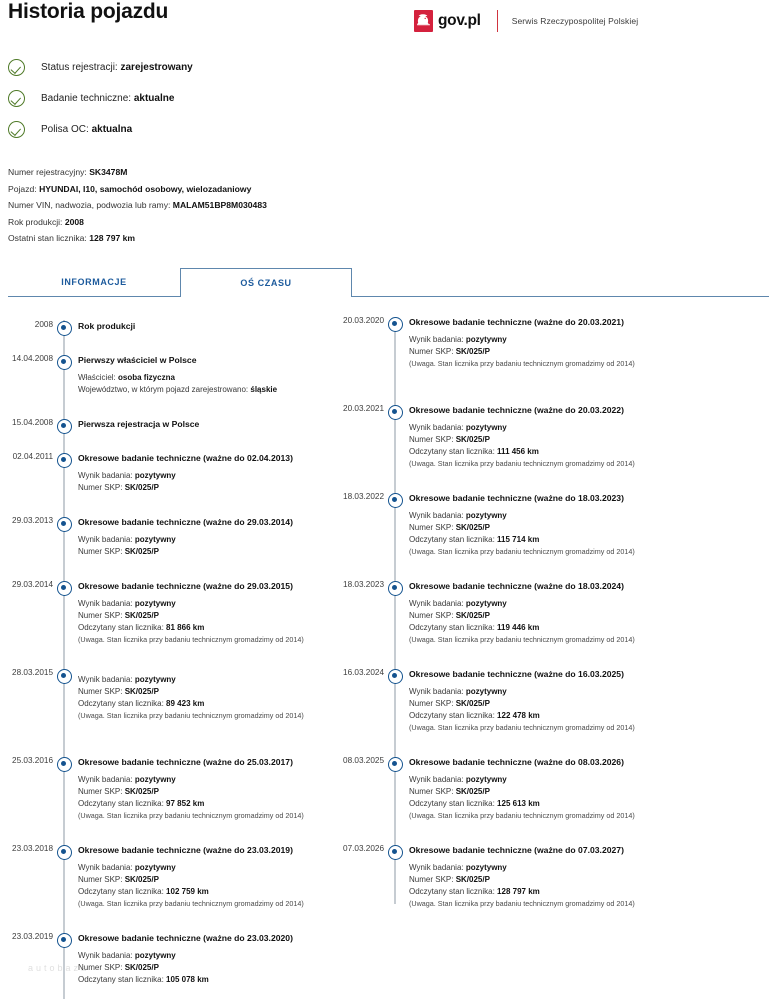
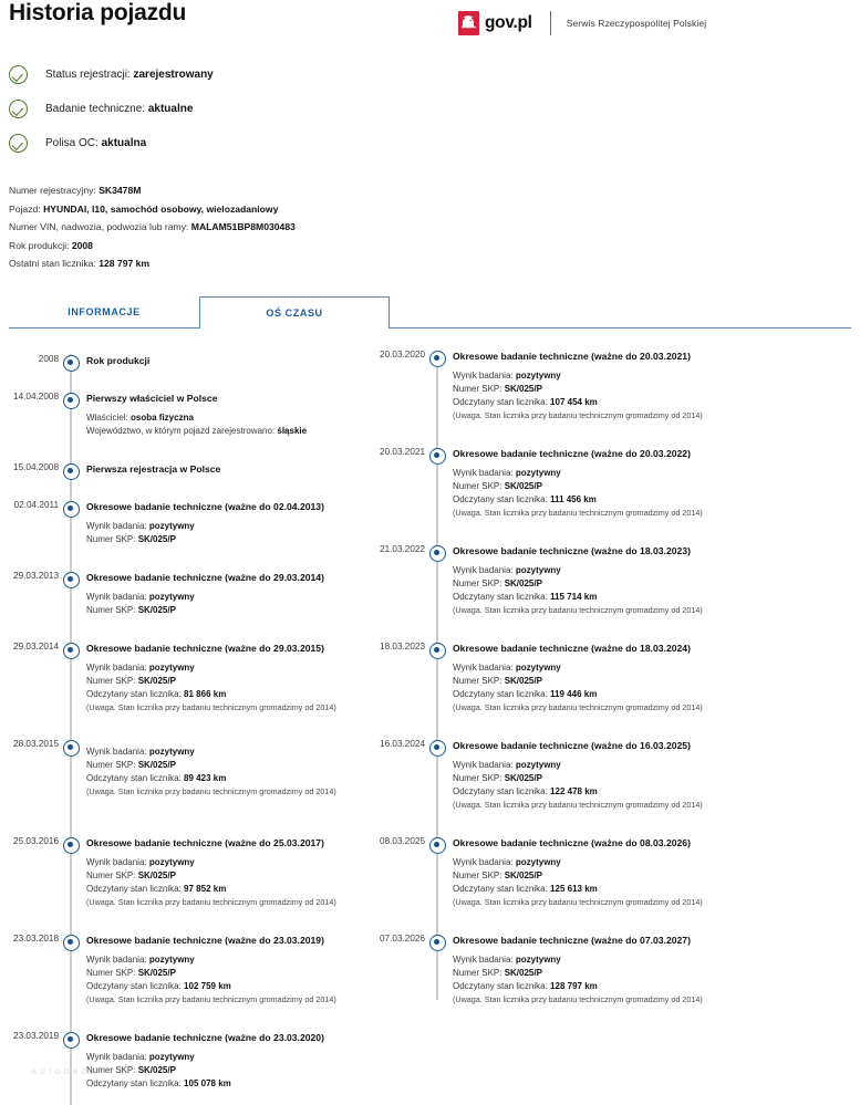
  Historia pojazdu
  gov.pl
  Serwis Rzeczypospolitej Polskiej
  Status rejestracji: zarejestrowany
  Badanie techniczne: aktualne
  Polisa OC: aktualna
  Numer rejestracyjny: SK3478M
  Pojazd: HYUNDAI, I10, samochód osobowy, wielozadaniowy
  Numer VIN, nadwozia, podwozia lub ramy: MALAM51BP8M030483
  Rok produkcji: 2008
  Ostatni stan licznika: 128 797 km
  INFORMACJE
  OŚ CZASU
  2008
  Rok produkcji
  14.04.2008
  Pierwszy właściciel w Polsce
  Właściciel: osoba fizyczna
  Województwo, w którym pojazd zarejestrowano: śląskie
  15.04.2008
  Pierwsza rejestracja w Polsce
  02.04.2011
  Okresowe badanie techniczne (ważne do 02.04.2013)
  Wynik badania: pozytywny
  Numer SKP: SK/025/P
  29.03.2013
  Okresowe badanie techniczne (ważne do 29.03.2014)
  Wynik badania: pozytywny
  Numer SKP: SK/025/P
  29.03.2014
  Okresowe badanie techniczne (ważne do 29.03.2015)
  Wynik badania: pozytywny
  Numer SKP: SK/025/P
  Odczytany stan licznika: 81 866 km
  (Uwaga. Stan licznika przy badaniu technicznym gromadzimy od 2014)
  28.03.2015
  Wynik badania: pozytywny
  Numer SKP: SK/025/P
  Odczytany stan licznika: 89 423 km
  (Uwaga. Stan licznika przy badaniu technicznym gromadzimy od 2014)
  25.03.2016
  Okresowe badanie techniczne (ważne do 25.03.2017)
  Wynik badania: pozytywny
  Numer SKP: SK/025/P
  Odczytany stan licznika: 97 852 km
  (Uwaga. Stan licznika przy badaniu technicznym gromadzimy od 2014)
  23.03.2018
  Okresowe badanie techniczne (ważne do 23.03.2019)
  Wynik badania: pozytywny
  Numer SKP: SK/025/P
  Odczytany stan licznika: 102 759 km
  (Uwaga. Stan licznika przy badaniu technicznym gromadzimy od 2014)
  23.03.2019
  Okresowe badanie techniczne (ważne do 23.03.2020)
  Wynik badania: pozytywny
  Numer SKP: SK/025/P
  Odczytany stan licznika: 105 078 km
  20.03.2020
  Okresowe badanie techniczne (ważne do 20.03.2021)
  Wynik badania: pozytywny
  Numer SKP: SK/025/P
+ Odczytany stan licznika: 107 454 km
  (Uwaga. Stan licznika przy badaniu technicznym gromadzimy od 2014)
  20.03.2021
  Okresowe badanie techniczne (ważne do 20.03.2022)
  Wynik badania: pozytywny
  Numer SKP: SK/025/P
  Odczytany stan licznika: 111 456 km
  (Uwaga. Stan licznika przy badaniu technicznym gromadzimy od 2014)
- 18.03.2022
+ 21.03.2022
  Okresowe badanie techniczne (ważne do 18.03.2023)
  Wynik badania: pozytywny
  Numer SKP: SK/025/P
  Odczytany stan licznika: 115 714 km
  (Uwaga. Stan licznika przy badaniu technicznym gromadzimy od 2014)
  18.03.2023
  Okresowe badanie techniczne (ważne do 18.03.2024)
  Wynik badania: pozytywny
  Numer SKP: SK/025/P
  Odczytany stan licznika: 119 446 km
  (Uwaga. Stan licznika przy badaniu technicznym gromadzimy od 2014)
  16.03.2024
  Okresowe badanie techniczne (ważne do 16.03.2025)
  Wynik badania: pozytywny
  Numer SKP: SK/025/P
  Odczytany stan licznika: 122 478 km
  (Uwaga. Stan licznika przy badaniu technicznym gromadzimy od 2014)
  08.03.2025
  Okresowe badanie techniczne (ważne do 08.03.2026)
  Wynik badania: pozytywny
  Numer SKP: SK/025/P
  Odczytany stan licznika: 125 613 km
  (Uwaga. Stan licznika przy badaniu technicznym gromadzimy od 2014)
  07.03.2026
  Okresowe badanie techniczne (ważne do 07.03.2027)
  Wynik badania: pozytywny
  Numer SKP: SK/025/P
  Odczytany stan licznika: 128 797 km
  (Uwaga. Stan licznika przy badaniu technicznym gromadzimy od 2014)
  autobaza
